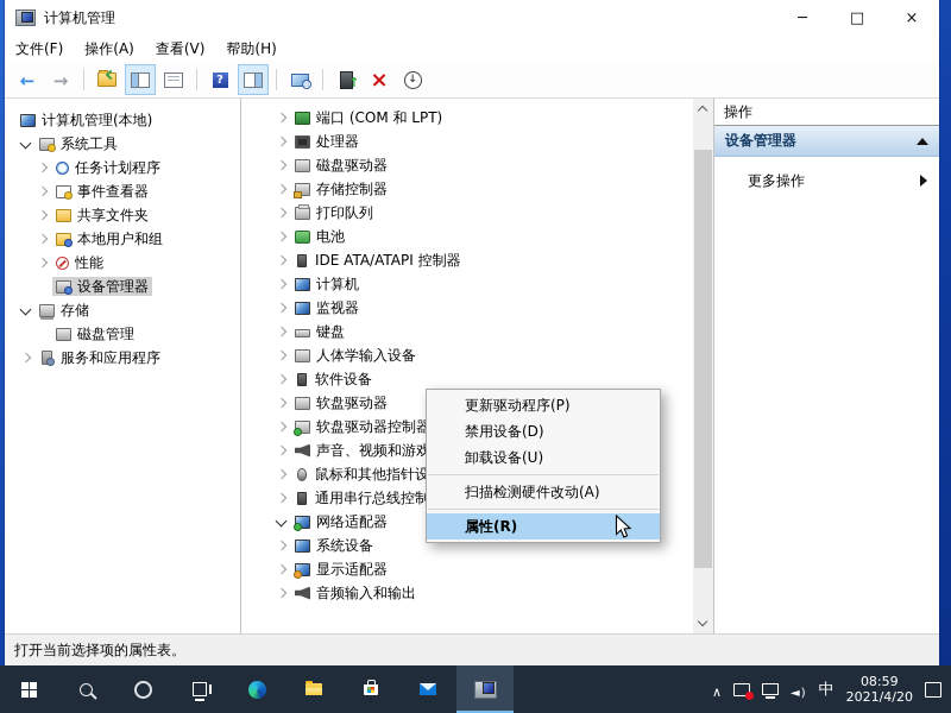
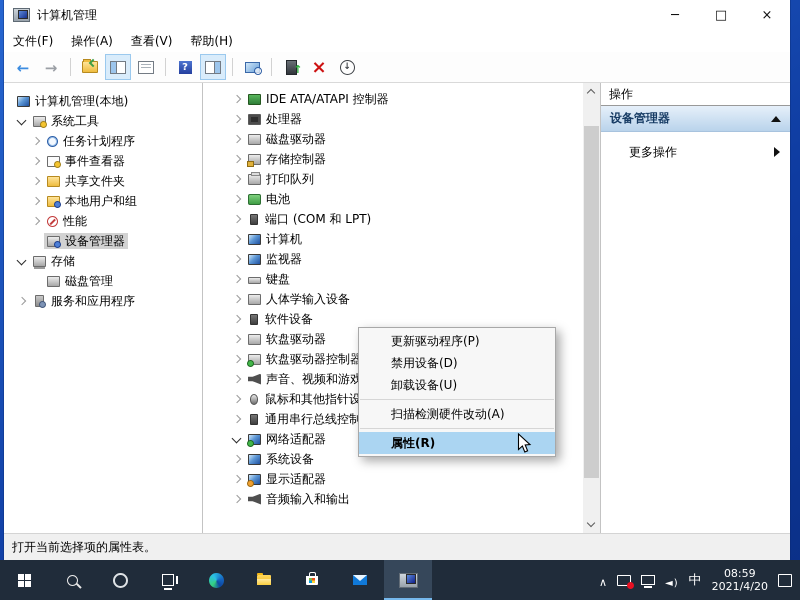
  计算机管理
  ─
  □
  ×
  文件(F)
  操作(A)
  查看(V)
  帮助(H)
  计算机管理(本地)
  系统工具
  任务计划程序
  事件查看器
  共享文件夹
  本地用户和组
  性能
  设备管理器
  存储
  磁盘管理
  服务和应用程序
- 端口 (COM 和 LPT)
+ IDE ATA/ATAPI 控制器
  处理器
  磁盘驱动器
  存储控制器
  打印队列
  电池
- IDE ATA/ATAPI 控制器
+ 端口 (COM 和 LPT)
  计算机
  监视器
  键盘
  人体学输入设备
  软件设备
  软盘驱动器
  软盘驱动器控制器
  声音、视频和游戏
  鼠标和其他指针设
  通用串行总线控制
  网络适配器
  系统设备
  显示适配器
  音频输入和输出
  操作
  设备管理器
  更多操作
  打开当前选择项的属性表。
  更新驱动程序(P)
  禁用设备(D)
  卸载设备(U)
  扫描检测硬件改动(A)
  属性(R)
  中
  08:59
  2021/4/20
